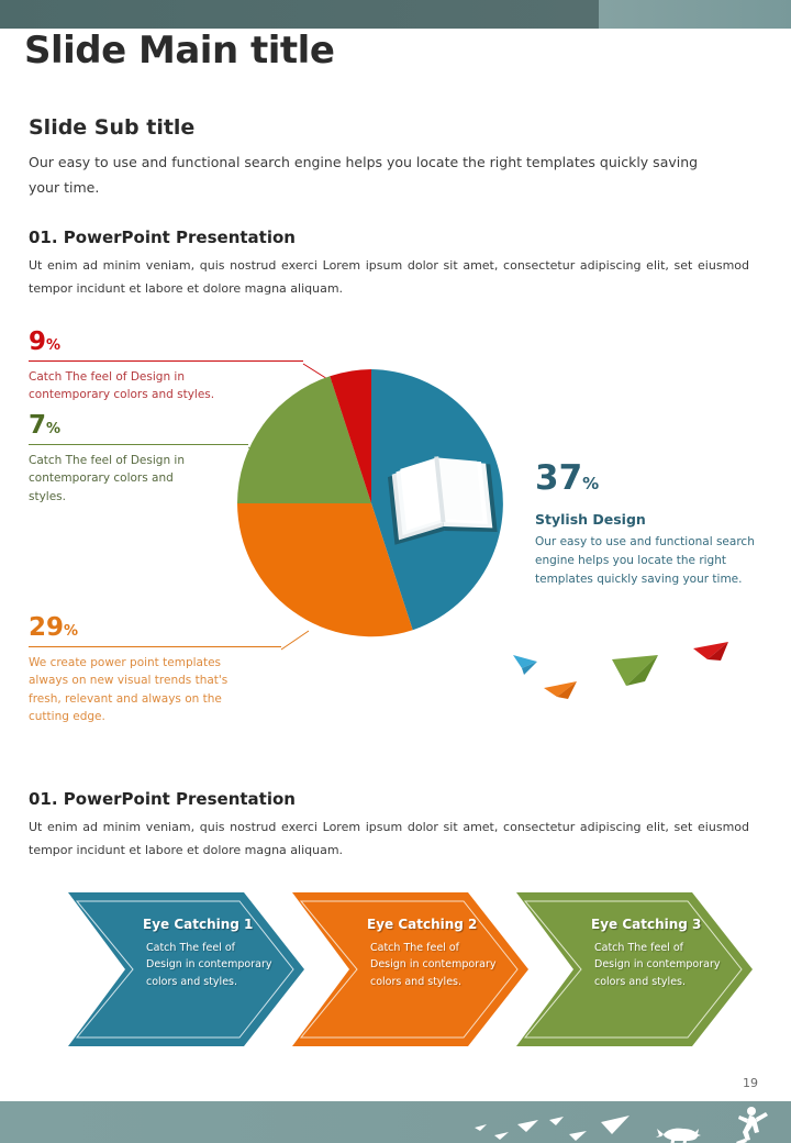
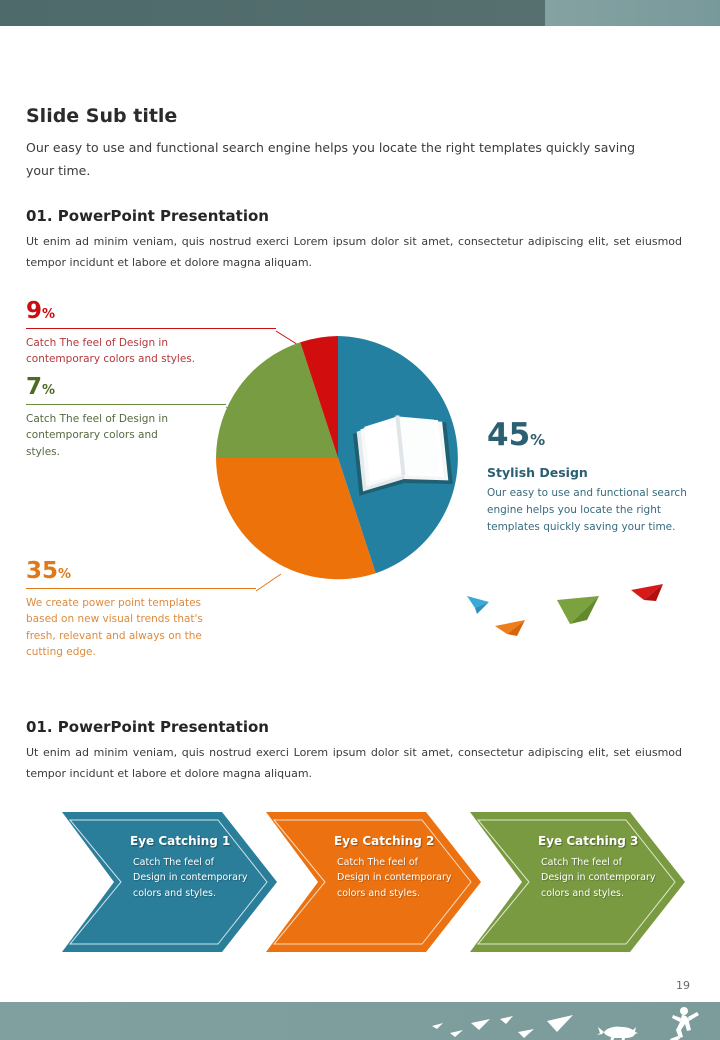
- Slide Main title
  Slide Sub title
  Our easy to use and functional search engine helps you locate the right templates quickly saving your time.
  01. PowerPoint Presentation
  Ut enim ad minim veniam, quis nostrud exerci Lorem ipsum dolor sit amet, consectetur adipiscing elit, set eiusmod tempor incidunt et labore et dolore magna aliquam.
  9%
  Catch The feel of Design in contemporary colors and styles.
  7%
  Catch The feel of Design in contemporary colors and styles.
- 29%
+ 35%
- We create power point templates always on new visual trends that's fresh, relevant and always on the cutting edge.
+ We create power point templates based on new visual trends that's fresh, relevant and always on the cutting edge.
- 37%
+ 45%
  Stylish Design
  Our easy to use and functional search engine helps you locate the right templates quickly saving your time.
  01. PowerPoint Presentation
  Ut enim ad minim veniam, quis nostrud exerci Lorem ipsum dolor sit amet, consectetur adipiscing elit, set eiusmod tempor incidunt et labore et dolore magna aliquam.
  Eye Catching 1
  Catch The feel of Design in contemporary colors and styles.
  Eye Catching 2
  Catch The feel of Design in contemporary colors and styles.
  Eye Catching 3
  Catch The feel of Design in contemporary colors and styles.
  19
